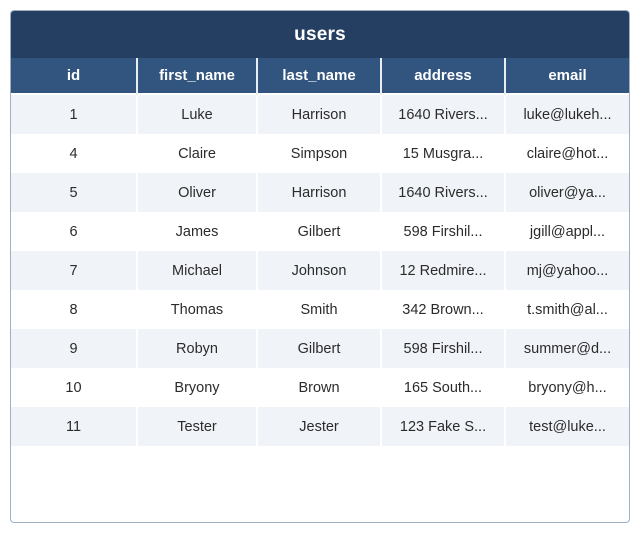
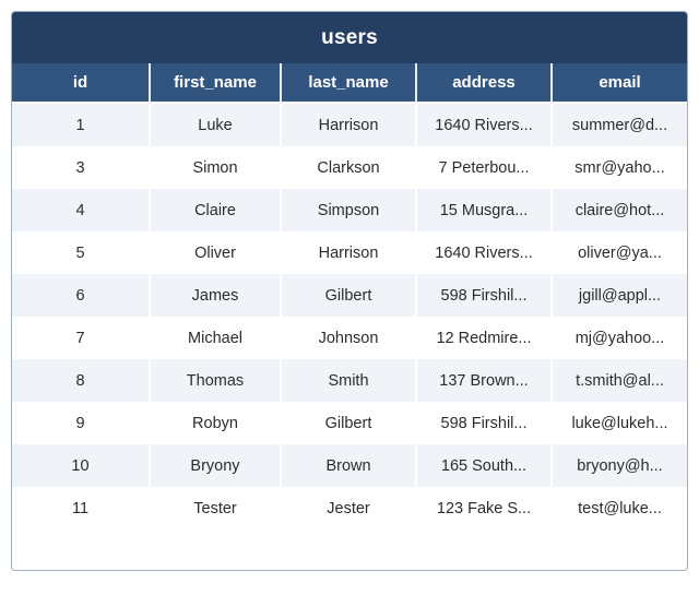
  users
  id	first_name	last_name	address	email
- 1	Luke	Harrison	1640 Rivers...	luke@lukeh...
+ 1	Luke	Harrison	1640 Rivers...	summer@d...
+ 3	Simon	Clarkson	7 Peterbou...	smr@yaho...
  4	Claire	Simpson	15 Musgra...	claire@hot...
  5	Oliver	Harrison	1640 Rivers...	oliver@ya...
  6	James	Gilbert	598 Firshil...	jgill@appl...
  7	Michael	Johnson	12 Redmire...	mj@yahoo...
- 8	Thomas	Smith	342 Brown...	t.smith@al...
+ 8	Thomas	Smith	137 Brown...	t.smith@al...
- 9	Robyn	Gilbert	598 Firshil...	summer@d...
+ 9	Robyn	Gilbert	598 Firshil...	luke@lukeh...
  10	Bryony	Brown	165 South...	bryony@h...
  11	Tester	Jester	123 Fake S...	test@luke...
